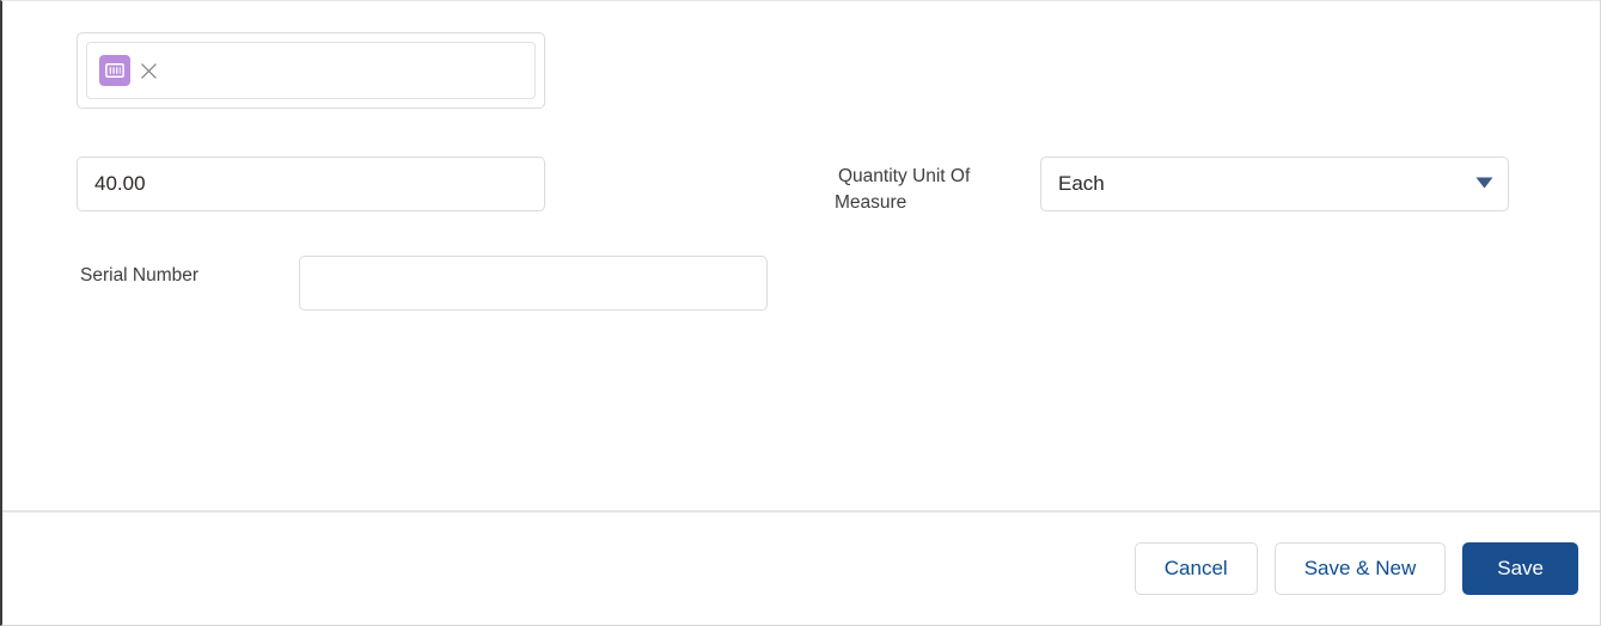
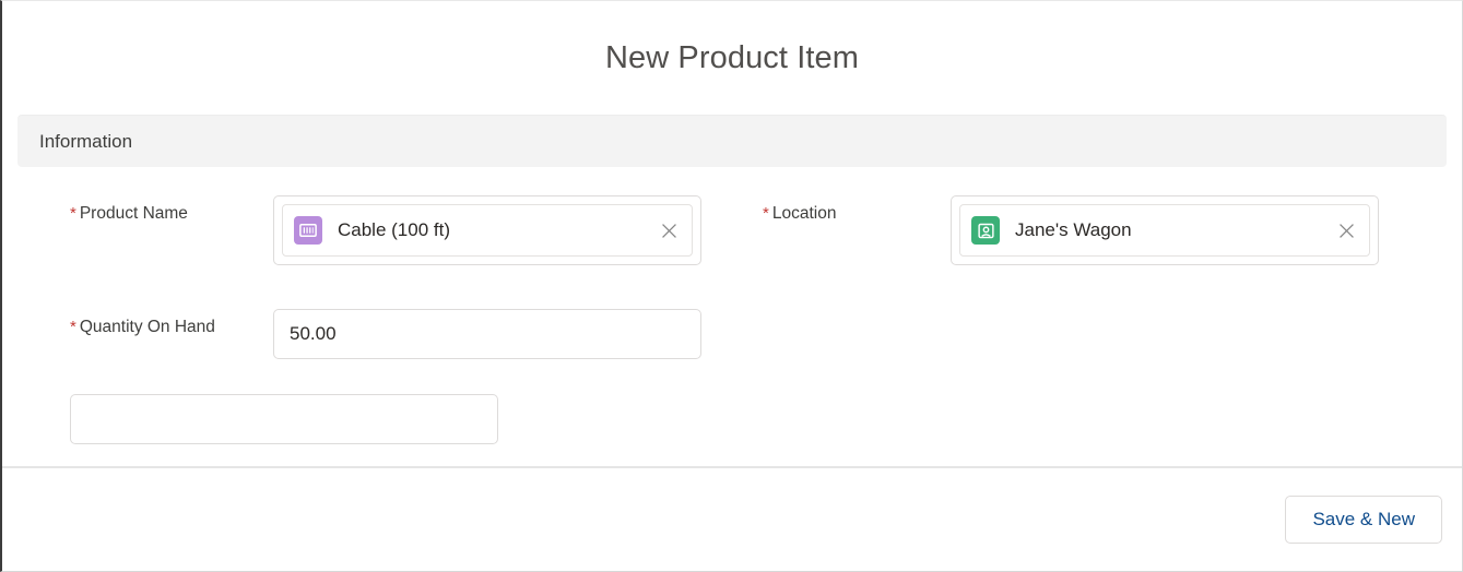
+ New Product Item
+ Information
+ * Product Name
+ Cable (100 ft)
+ * Location
+ Jane's Wagon
+ * Quantity On Hand
- 40.00
+ 50.00
- Quantity Unit Of Measure
- Each
- Serial Number
- Cancel
  Save & New
- Save
